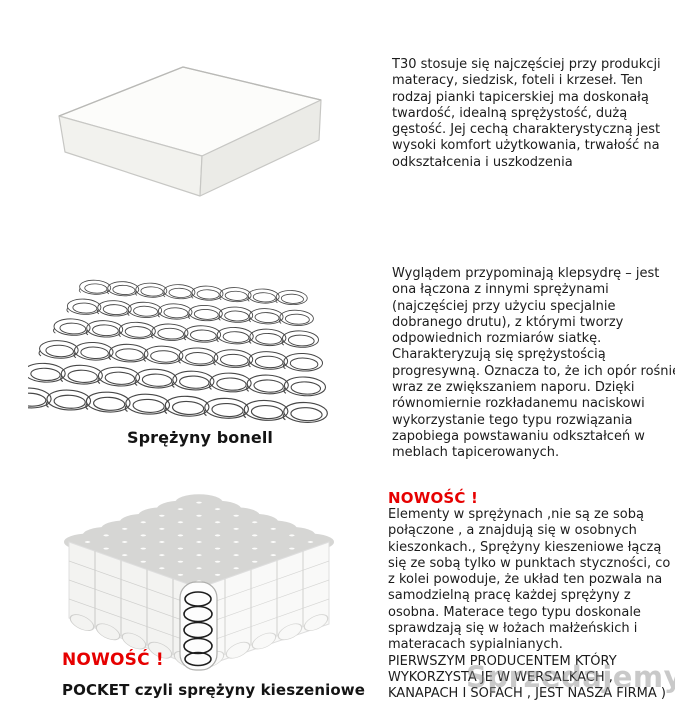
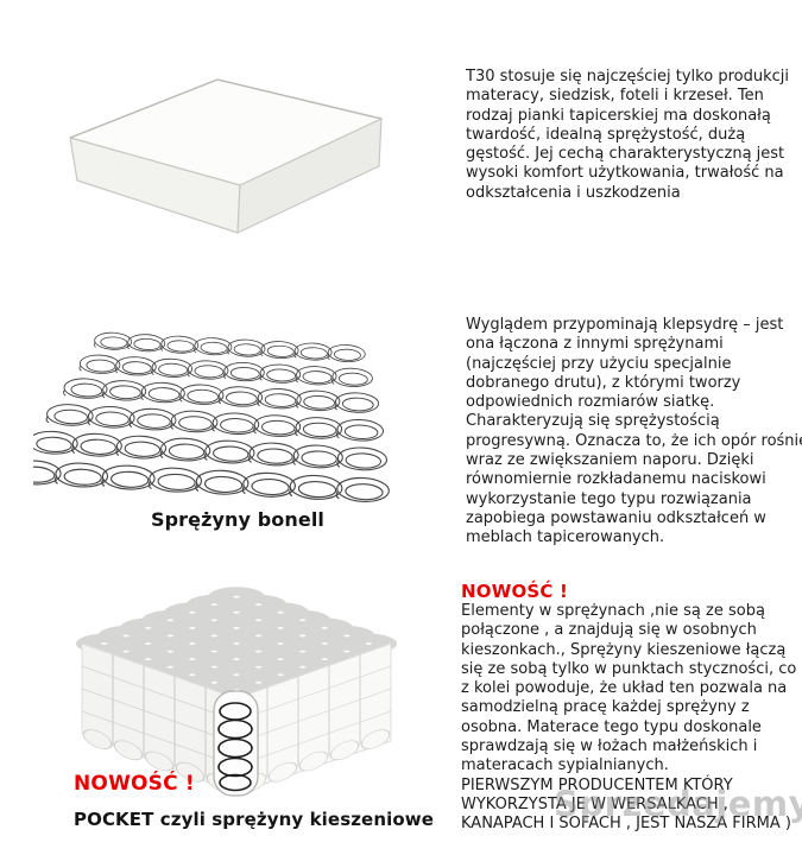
- T30 stosuje się najczęściej przy produkcji materacy, siedzisk, foteli i krzeseł. Ten rodzaj pianki tapicerskiej ma doskonałą twardość, idealną sprężystość, dużą gęstość. Jej cechą charakterystyczną jest wysoki komfort użytkowania, trwałość na odkształcenia i uszkodzenia
+ T30 stosuje się najczęściej tylko produkcji materacy, siedzisk, foteli i krzeseł. Ten rodzaj pianki tapicerskiej ma doskonałą twardość, idealną sprężystość, dużą gęstość. Jej cechą charakterystyczną jest wysoki komfort użytkowania, trwałość na odkształcenia i uszkodzenia
  Sprężyny bonell
  Wyglądem przypominają klepsydrę – jest ona łączona z innymi sprężynami (najczęściej przy użyciu specjalnie dobranego drutu), z którymi tworzy odpowiednich rozmiarów siatkę. Charakteryzują się sprężystością progresywną. Oznacza to, że ich opór rośni wraz ze zwiększaniem naporu. Dzięki równomiernie rozkładanemu naciskowi wykorzystanie tego typu rozwiązania zapobiega powstawaniu odkształceń w meblach tapicerowanych.
  NOWOŚĆ !
  POCKET czyli sprężyny kieszeniowe
  NOWOŚĆ !
  Elementy w sprężynach ,nie są ze sobą połączone , a znajdują się w osobnych kieszonkach., Sprężyny kieszeniowe łączą się ze sobą tylko w punktach styczności, co z kolei powoduje, że układ ten pozwala na samodzielną pracę każdej sprężyny z osobna. Materace tego typu doskonale sprawdzają się w łożach małżeńskich i materacach sypialnianych.
  PIERWSZYM PRODUCENTEM KTÓRY WYKORZYSTA JE W WERSALKACH , KANAPACH I SOFACH , JEST NASZA FIRMA )
  Sprzedajemy
